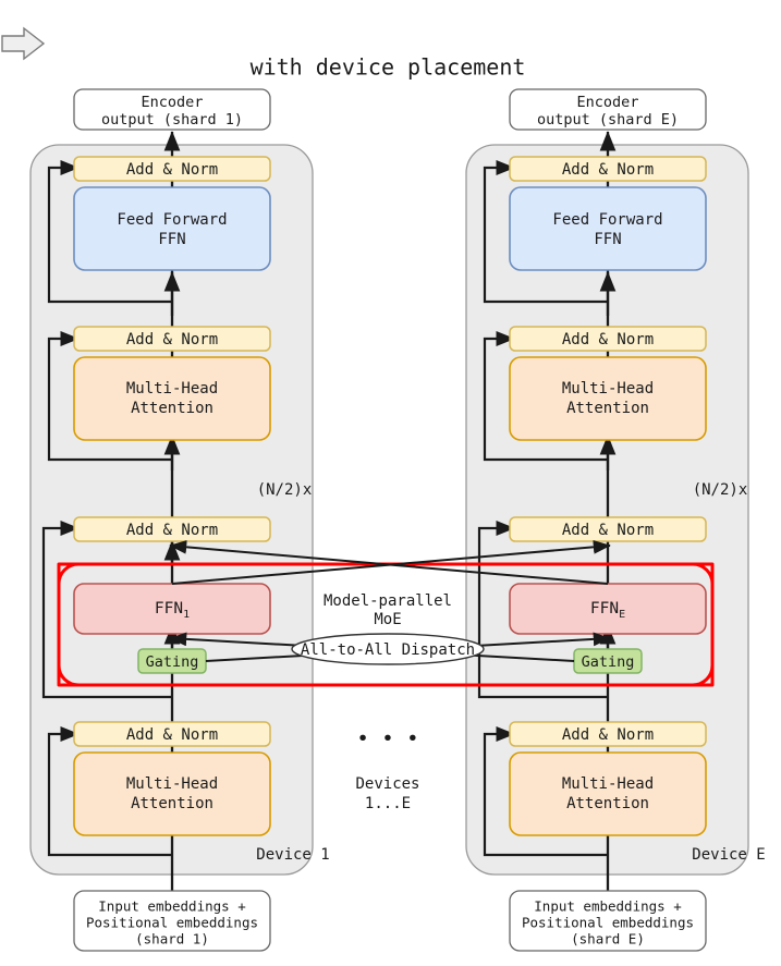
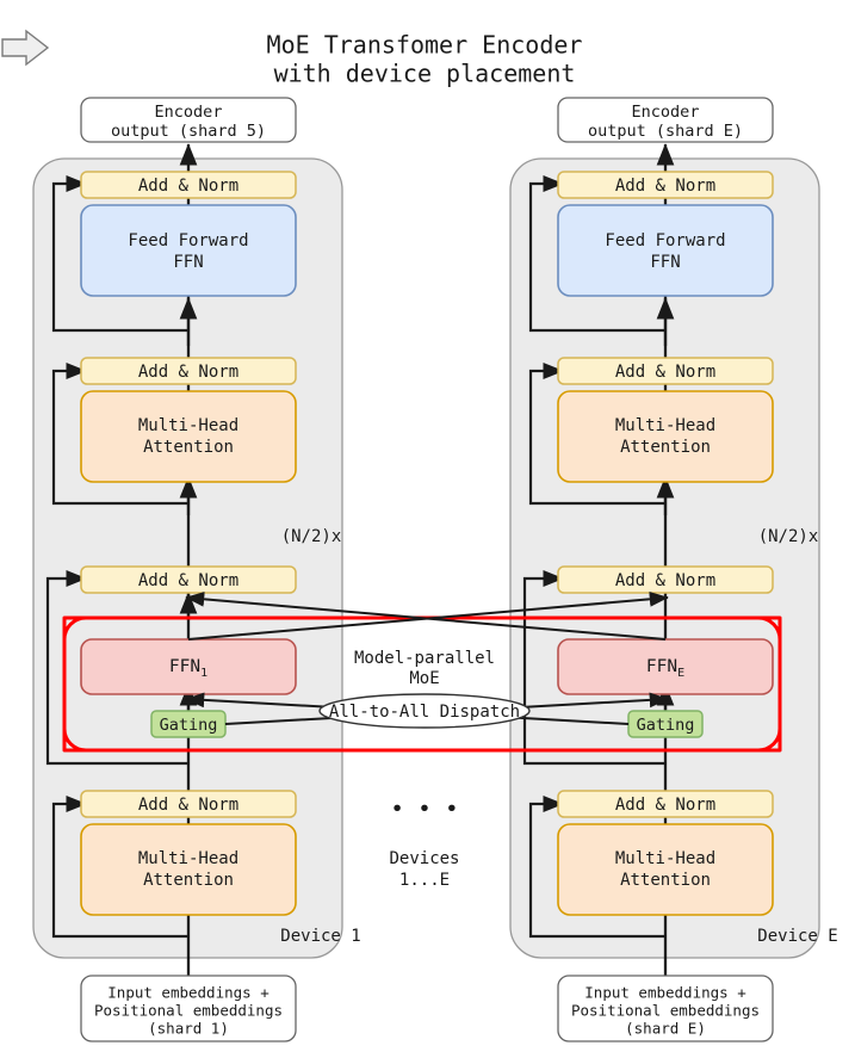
+ MoE Transfomer Encoder
  with device placement
  Encoder
- output (shard 1)
+ output (shard 5)
  Add & Norm
  Feed Forward
  FFN
  Add & Norm
  Multi-Head
  Attention
  (N/2)x
  Add & Norm
  Add & Norm
  Multi-Head
  Attention
  Device 1
  Input embeddings +
  Positional embeddings
  (shard 1)
  Encoder
  output (shard E)
  Add & Norm
  Feed Forward
  FFN
  Add & Norm
  Multi-Head
  Attention
  (N/2)x
  Add & Norm
  Add & Norm
  Multi-Head
  Attention
  Device E
  Input embeddings +
  Positional embeddings
  (shard E)
  FFN1
  FFNE
  Gating
  Gating
  Model-parallel
  MoE
  All-to-All Dispatch
  • • •
  Devices
  1...E
